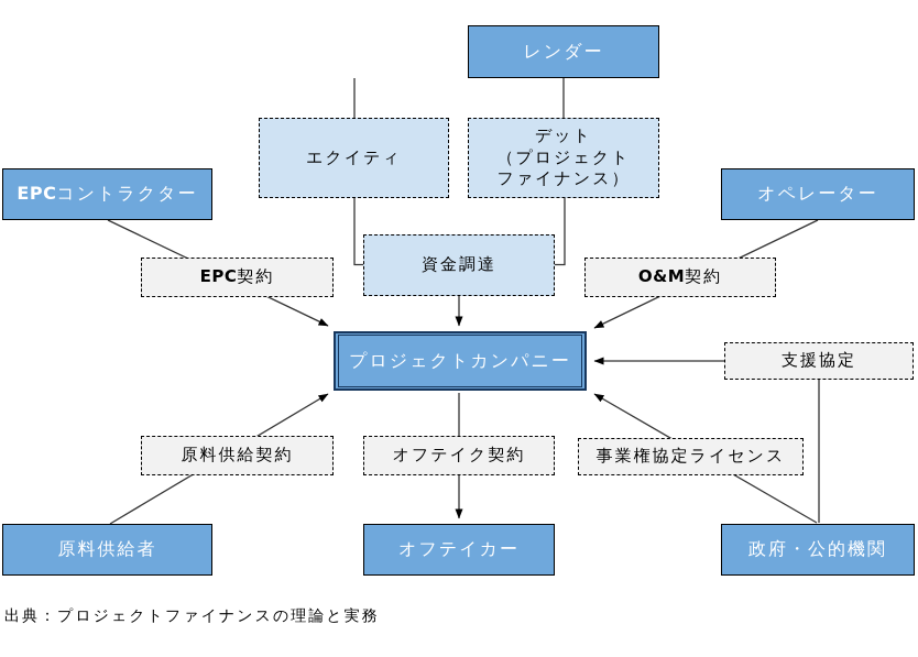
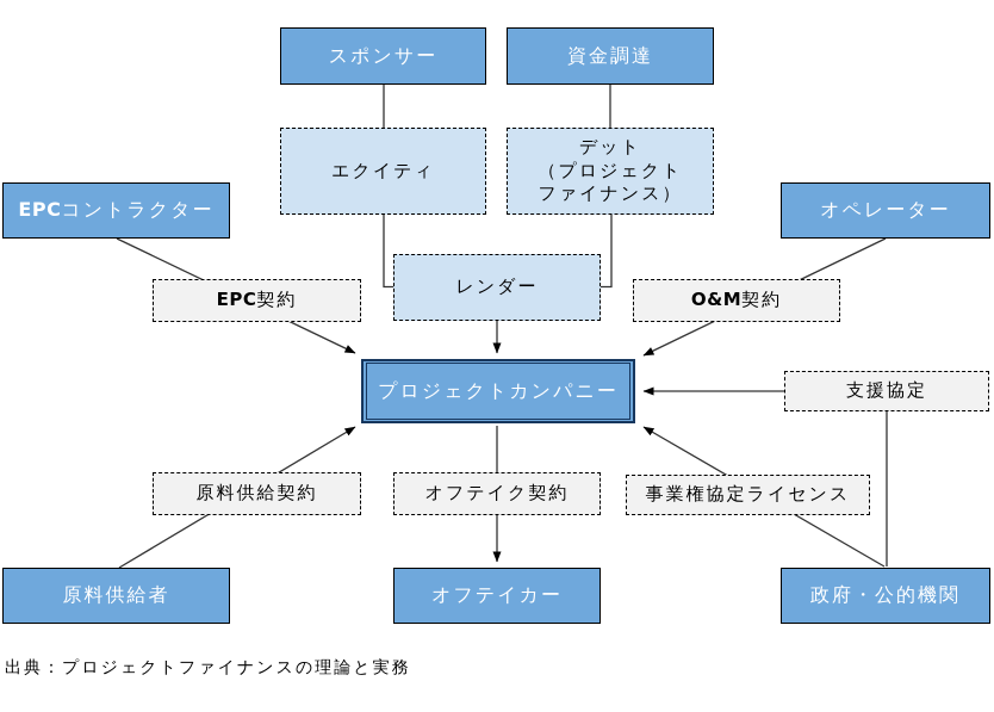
+ スポンサー
- レンダー
+ 資金調達
  エクイティ
  デット
  （プロジェクト
  ファイナンス）
  EPCコントラクター
  オペレーター
  EPC契約
- 資金調達
+ レンダー
  O&M契約
  プロジェクトカンパニー
  支援協定
  原料供給契約
  オフテイク契約
  事業権協定ライセンス
  原料供給者
  オフテイカー
  政府・公的機関
  出典：プロジェクトファイナンスの理論と実務
